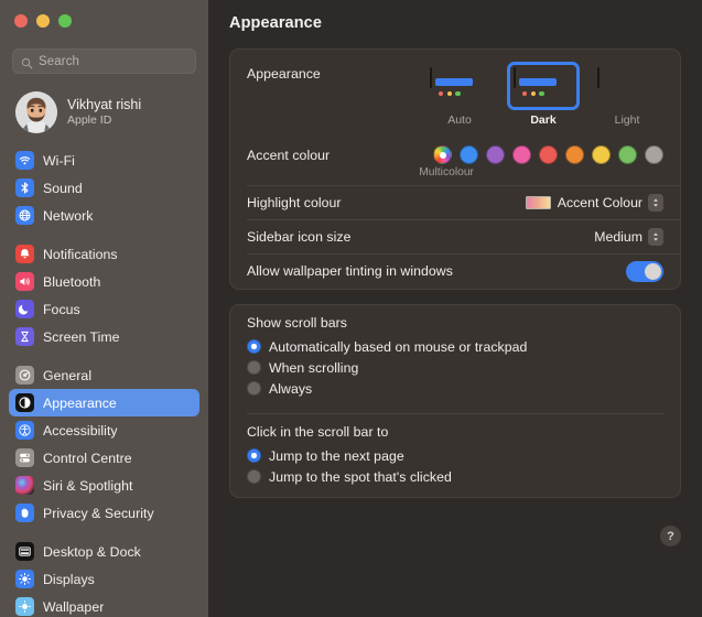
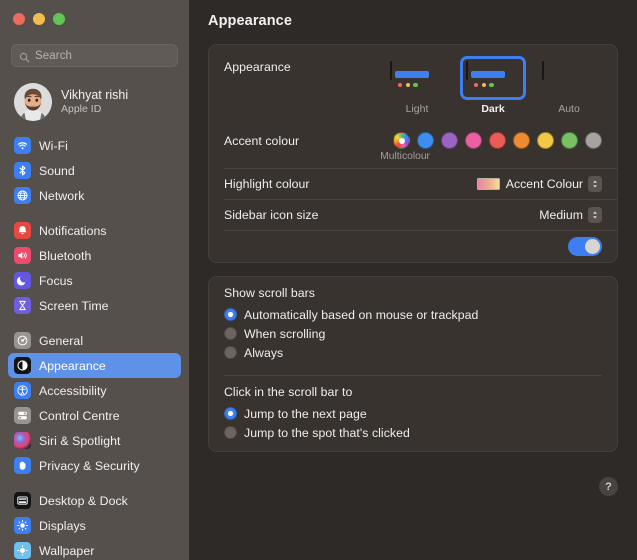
  Search
  Vikhyat rishi
  Apple ID
  Wi-Fi
  Sound
  Network
  Notifications
  Bluetooth
  Focus
  Screen Time
  General
  Appearance
  Accessibility
  Control Centre
  Siri & Spotlight
  Privacy & Security
  Desktop & Dock
  Displays
  Wallpaper
  Appearance
  Appearance
- Auto
+ Light
  Dark
- Light
+ Auto
  Accent colour
  Multicolour
  Highlight colour
  Accent Colour
  Sidebar icon size
  Medium
- Allow wallpaper tinting in windows
  Show scroll bars
  Automatically based on mouse or trackpad
  When scrolling
  Always
  Click in the scroll bar to
  Jump to the next page
  Jump to the spot that's clicked
  ?
